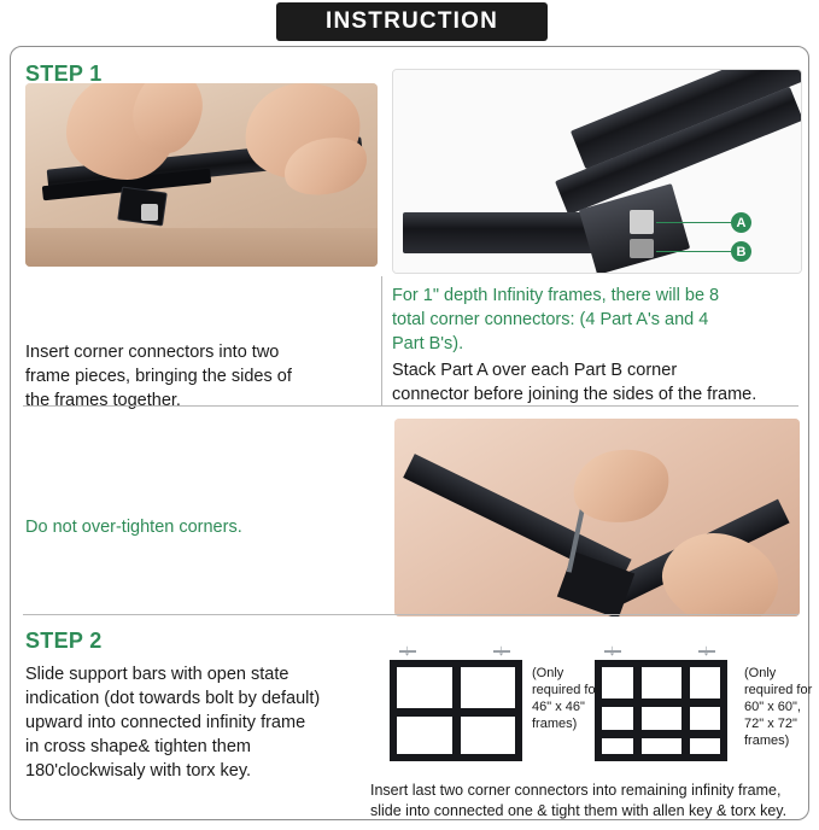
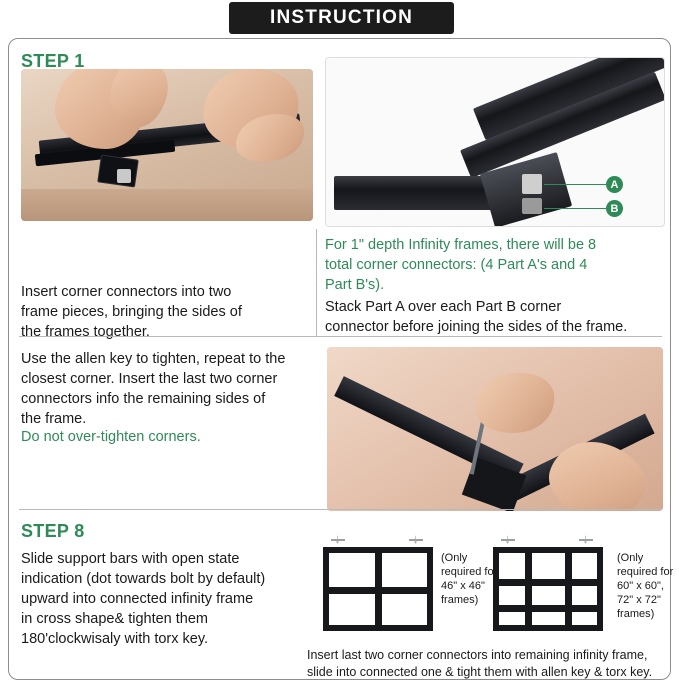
  INSTRUCTION
  STEP 1
  A
  B
  Insert corner connectors into two
  frame pieces, bringing the sides of
  the frames together.
  For 1" depth Infinity frames, there will be 8
  total corner connectors: (4 Part A's and 4
  Part B's).
  Stack Part A over each Part B corner
  connector before joining the sides of the frame.
+ Use the allen key to tighten, repeat to the
+ closest corner. Insert the last two corner
+ connectors info the remaining sides of
+ the frame.
  Do not over-tighten corners.
- STEP 2
+ STEP 8
  Slide support bars with open state
  indication (dot towards bolt by default)
  upward into connected infinity frame
  in cross shape& tighten them
  180'clockwisaly with torx key.
  (Only
  required for
  46" x 46"
  frames)
  (Only
  required for
  60" x 60",
  72" x 72"
  frames)
  Insert last two corner connectors into remaining infinity frame,
  slide into connected one & tight them with allen key & torx key.
